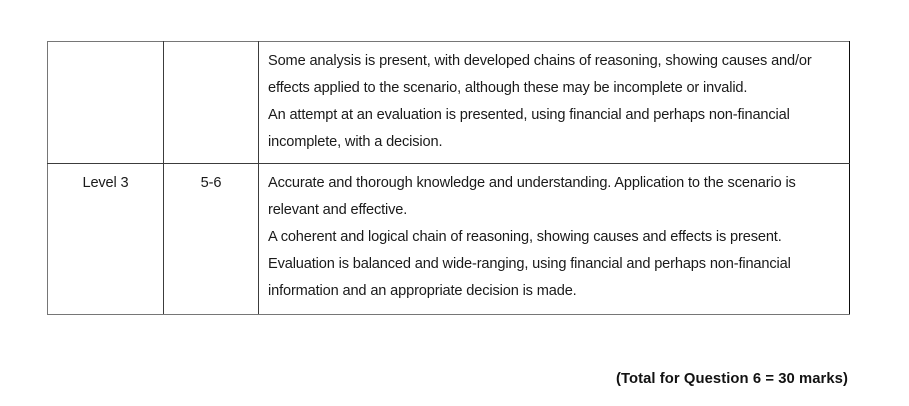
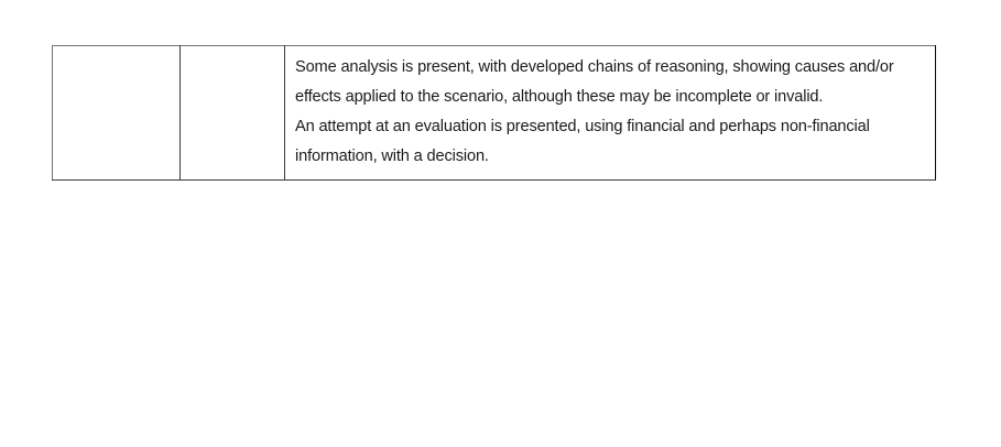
- 		Some analysis is present, with developed chains of reasoning, showing causes and/or effects applied to the scenario, although these may be incomplete or invalid. An attempt at an evaluation is presented, using financial and perhaps non-financial incomplete, with a decision.
+ 		Some analysis is present, with developed chains of reasoning, showing causes and/or effects applied to the scenario, although these may be incomplete or invalid. An attempt at an evaluation is presented, using financial and perhaps non-financial information, with a decision.
- Level 3	5-6	Accurate and thorough knowledge and understanding. Application to the scenario is relevant and effective. A coherent and logical chain of reasoning, showing causes and effects is present. Evaluation is balanced and wide-ranging, using financial and perhaps non-financial information and an appropriate decision is made.
- (Total for Question 6 = 30 marks)
